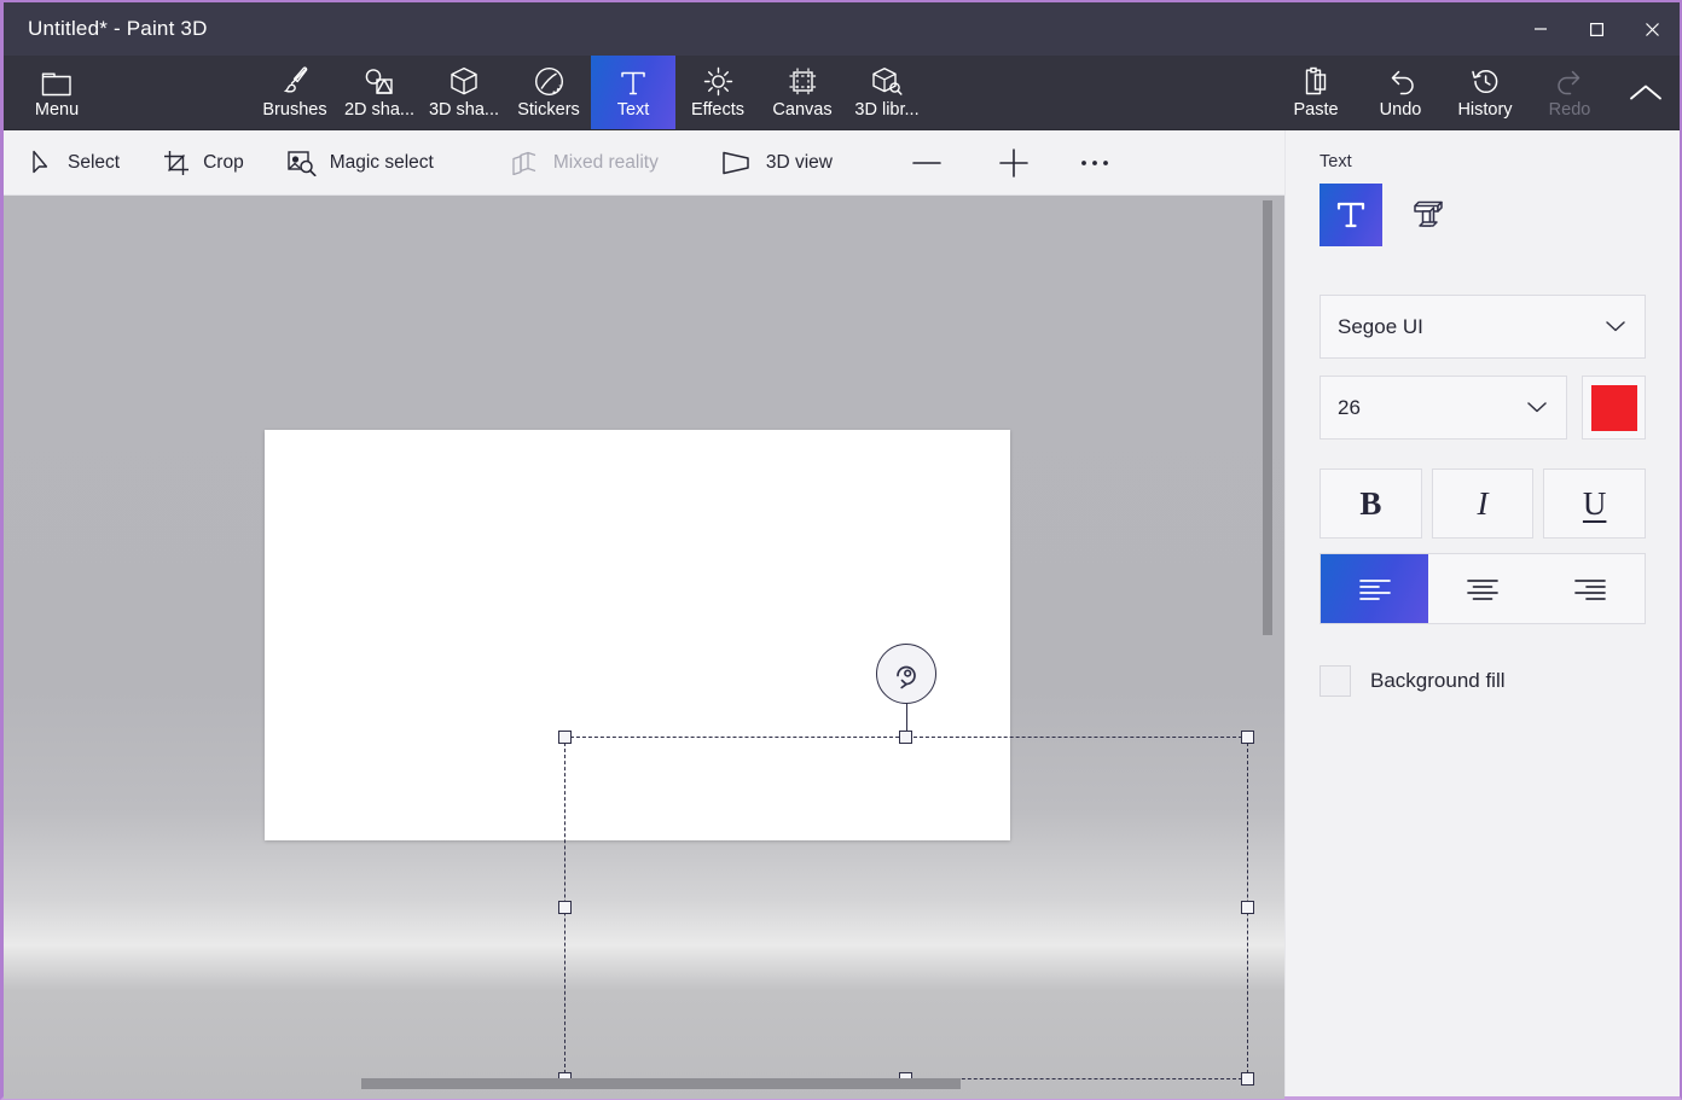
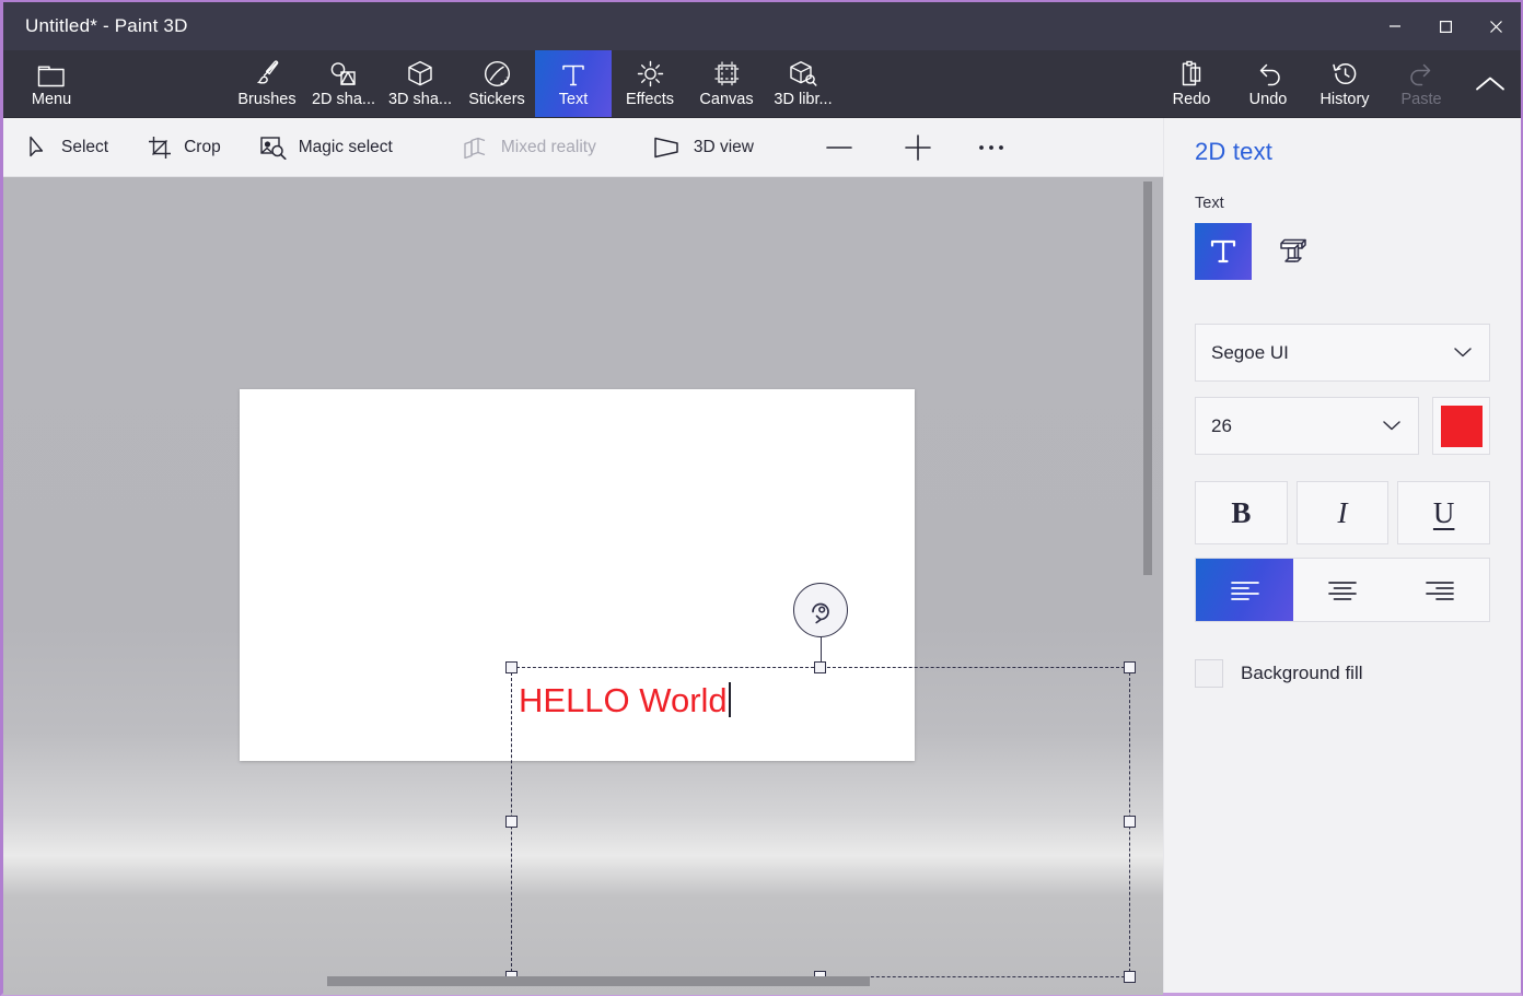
  Untitled* - Paint 3D
  Menu
  Brushes
  2D sha...
  3D sha...
  Stickers
  Text
  Effects
  Canvas
  3D libr...
- Paste
+ Redo
  Undo
  History
- Redo
+ Paste
  Select
  Crop
  Magic select
  Mixed reality
  3D view
+ HELLO World
+ 2D text
  Text
  Segoe UI
  26
  B
  I
  U
  Background fill
